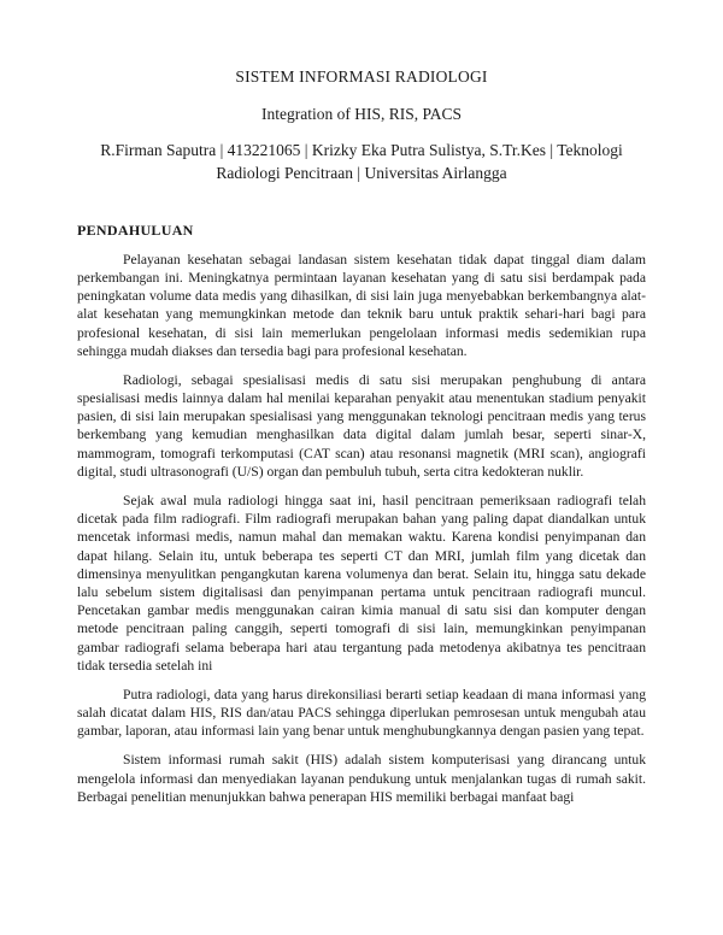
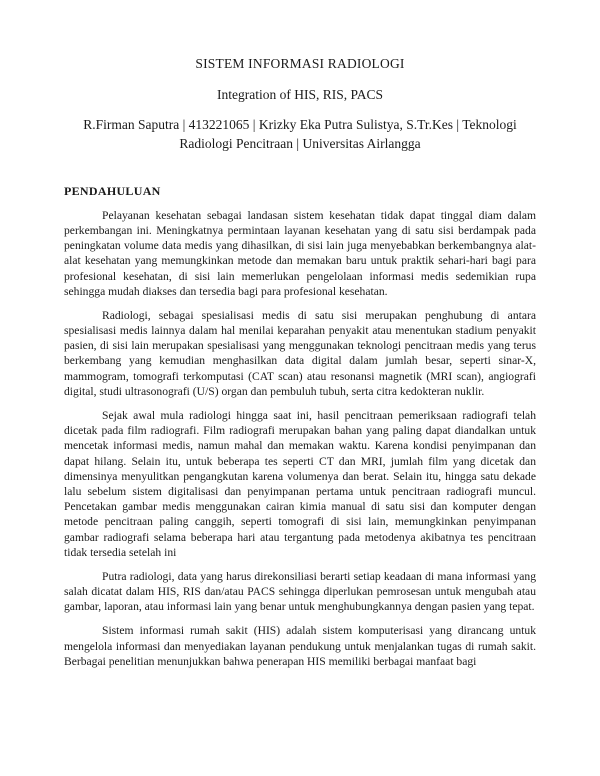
  SISTEM INFORMASI RADIOLOGI
  Integration of HIS, RIS, PACS
  R.Firman Saputra | 413221065 | Krizky Eka Putra Sulistya, S.Tr.Kes | Teknologi Radiologi Pencitraan | Universitas Airlangga
  PENDAHULUAN
- Pelayanan kesehatan sebagai landasan sistem kesehatan tidak dapat tinggal diam dalam perkembangan ini. Meningkatnya permintaan layanan kesehatan yang di satu sisi berdampak pada peningkatan volume data medis yang dihasilkan, di sisi lain juga menyebabkan berkembangnya alat-alat kesehatan yang memungkinkan metode dan teknik baru untuk praktik sehari-hari bagi para profesional kesehatan, di sisi lain memerlukan pengelolaan informasi medis sedemikian rupa sehingga mudah diakses dan tersedia bagi para profesional kesehatan.
+ Pelayanan kesehatan sebagai landasan sistem kesehatan tidak dapat tinggal diam dalam perkembangan ini. Meningkatnya permintaan layanan kesehatan yang di satu sisi berdampak pada peningkatan volume data medis yang dihasilkan, di sisi lain juga menyebabkan berkembangnya alat-alat kesehatan yang memungkinkan metode dan memakan baru untuk praktik sehari-hari bagi para profesional kesehatan, di sisi lain memerlukan pengelolaan informasi medis sedemikian rupa sehingga mudah diakses dan tersedia bagi para profesional kesehatan.
  Radiologi, sebagai spesialisasi medis di satu sisi merupakan penghubung di antara spesialisasi medis lainnya dalam hal menilai keparahan penyakit atau menentukan stadium penyakit pasien, di sisi lain merupakan spesialisasi yang menggunakan teknologi pencitraan medis yang terus berkembang yang kemudian menghasilkan data digital dalam jumlah besar, seperti sinar-X, mammogram, tomografi terkomputasi (CAT scan) atau resonansi magnetik (MRI scan), angiografi digital, studi ultrasonografi (U/S) organ dan pembuluh tubuh, serta citra kedokteran nuklir.
  Sejak awal mula radiologi hingga saat ini, hasil pencitraan pemeriksaan radiografi telah dicetak pada film radiografi. Film radiografi merupakan bahan yang paling dapat diandalkan untuk mencetak informasi medis, namun mahal dan memakan waktu. Karena kondisi penyimpanan dan dapat hilang. Selain itu, untuk beberapa tes seperti CT dan MRI, jumlah film yang dicetak dan dimensinya menyulitkan pengangkutan karena volumenya dan berat. Selain itu, hingga satu dekade lalu sebelum sistem digitalisasi dan penyimpanan pertama untuk pencitraan radiografi muncul. Pencetakan gambar medis menggunakan cairan kimia manual di satu sisi dan komputer dengan metode pencitraan paling canggih, seperti tomografi di sisi lain, memungkinkan penyimpanan gambar radiografi selama beberapa hari atau tergantung pada metodenya akibatnya tes pencitraan tidak tersedia setelah ini
  Putra radiologi, data yang harus direkonsiliasi berarti setiap keadaan di mana informasi yang salah dicatat dalam HIS, RIS dan/atau PACS sehingga diperlukan pemrosesan untuk mengubah atau gambar, laporan, atau informasi lain yang benar untuk menghubungkannya dengan pasien yang tepat.
  Sistem informasi rumah sakit (HIS) adalah sistem komputerisasi yang dirancang untuk mengelola informasi dan menyediakan layanan pendukung untuk menjalankan tugas di rumah sakit. Berbagai penelitian menunjukkan bahwa penerapan HIS memiliki berbagai manfaat bagi
